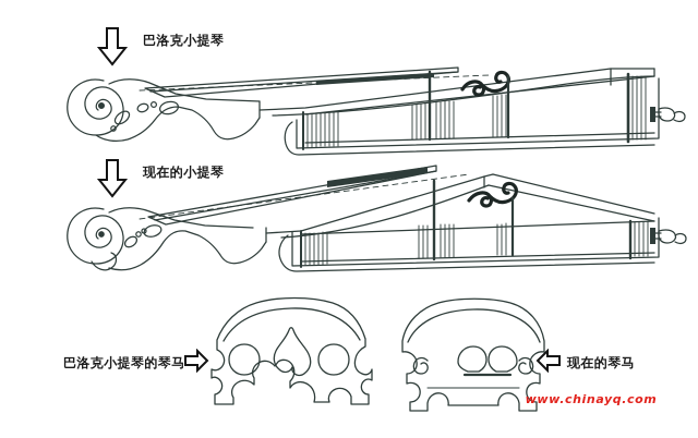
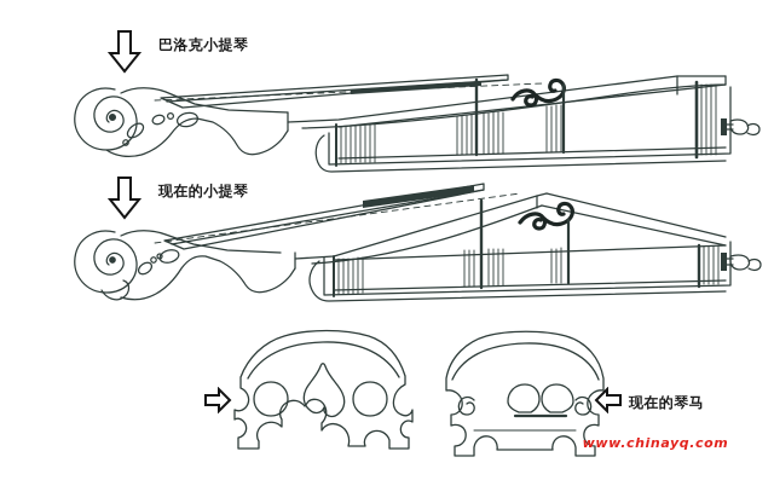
  巴洛克小提琴
  现在的小提琴
- 巴洛克小提琴的琴马
  现在的琴马
  www.chinayq.com
